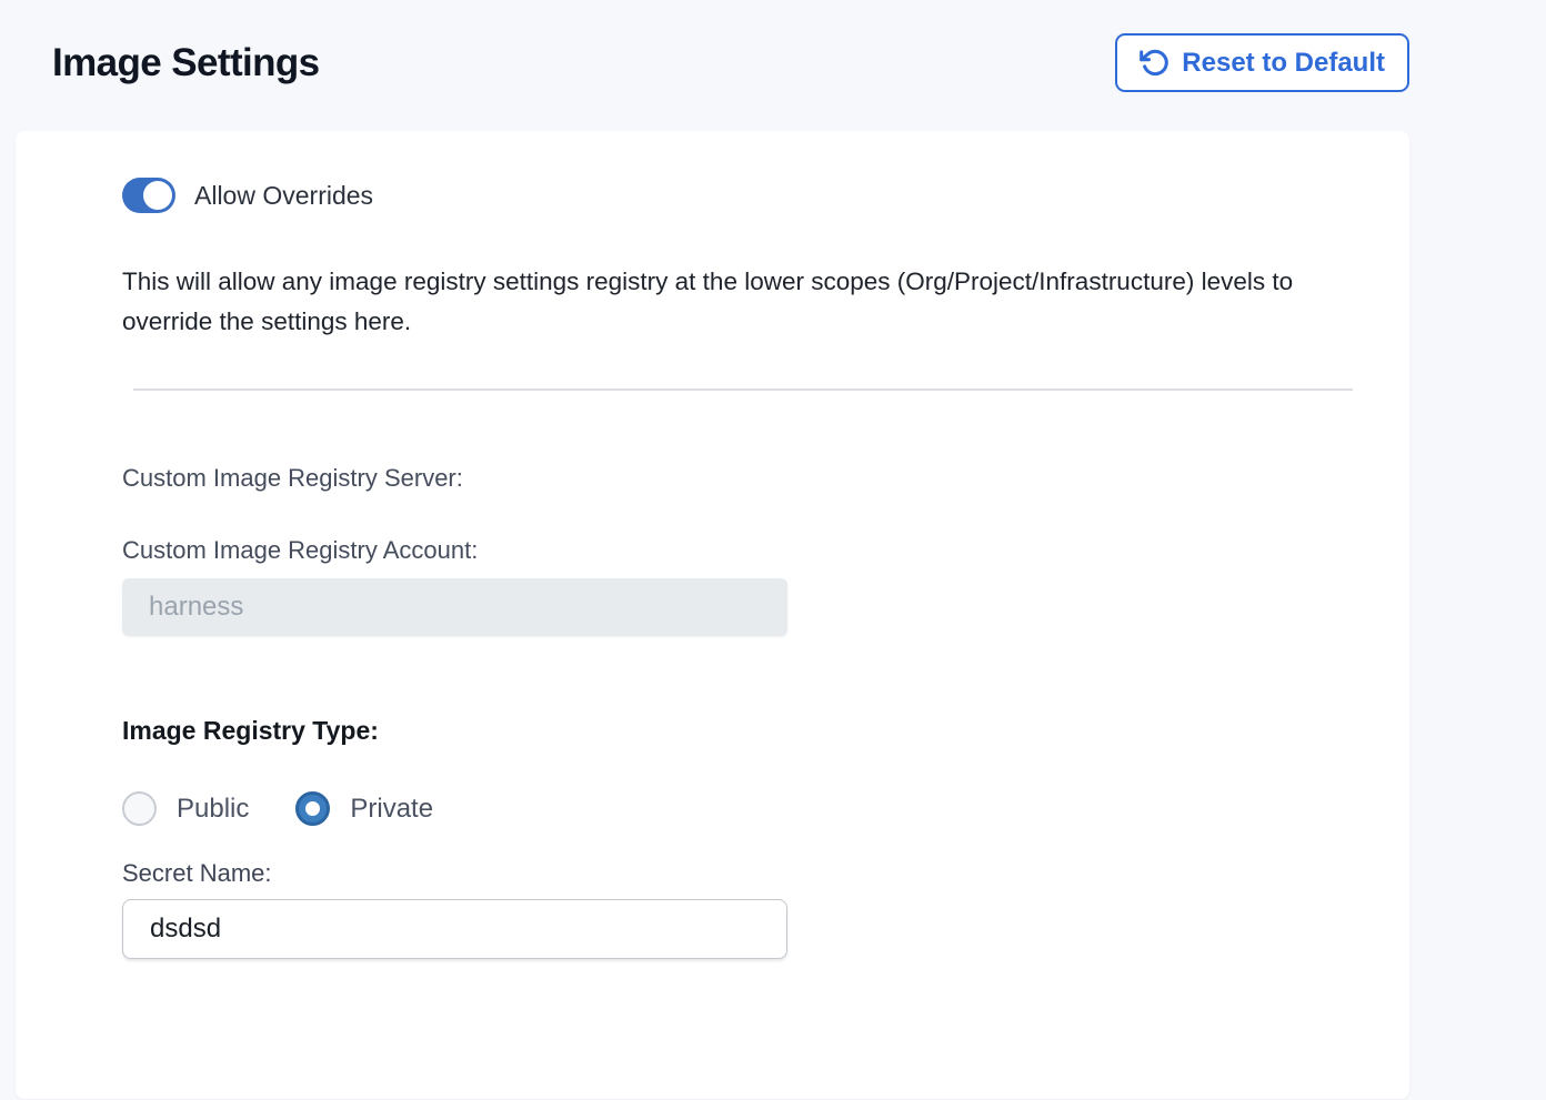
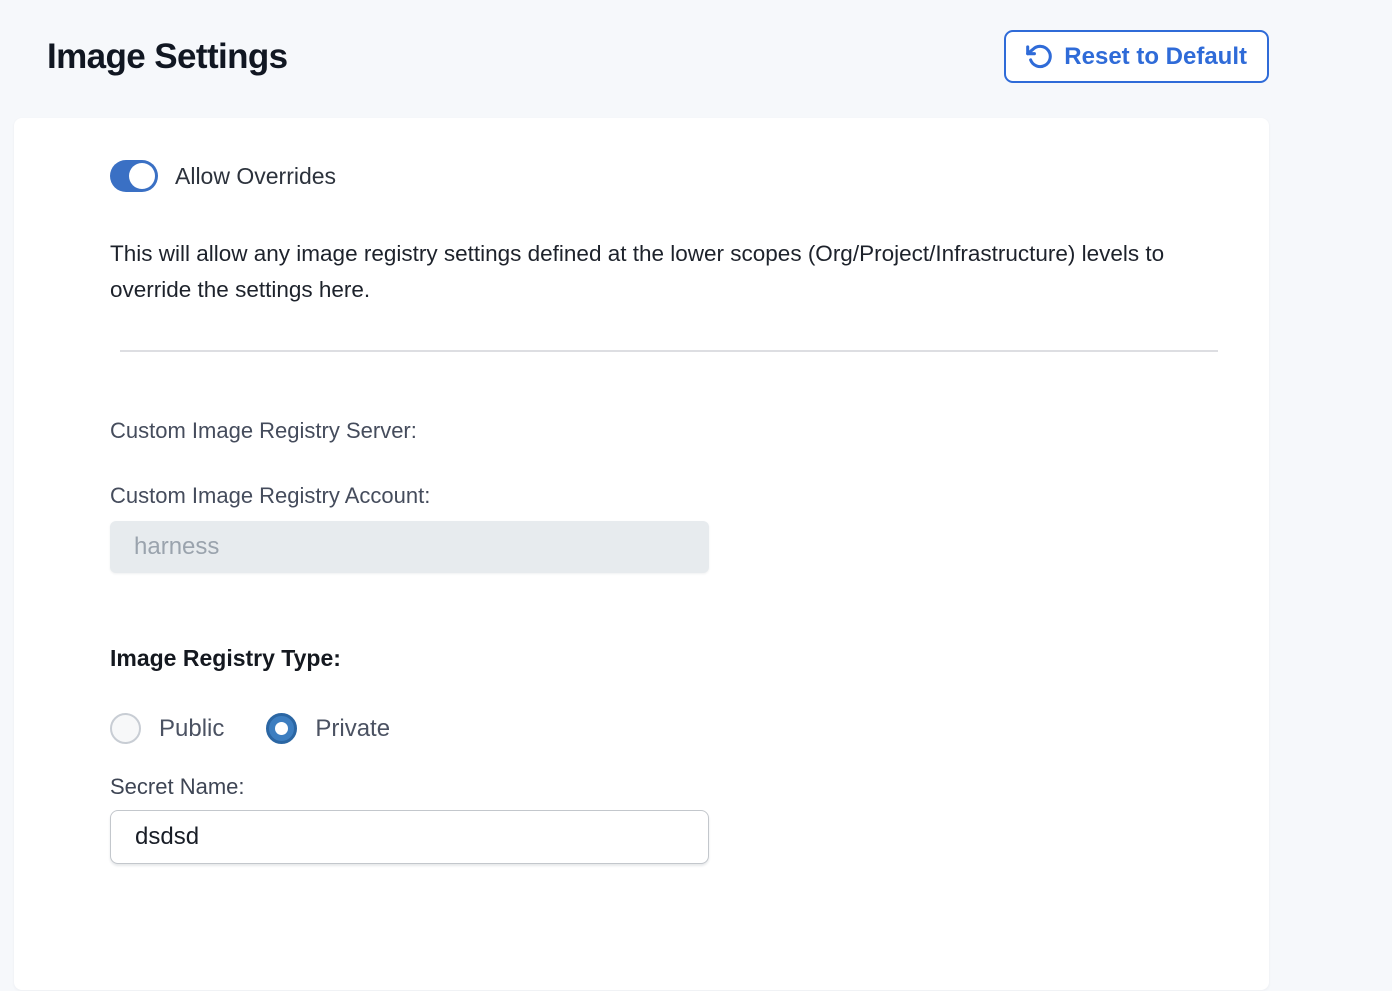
  Image Settings
  Reset to Default
  Allow Overrides
- This will allow any image registry settings registry at the lower scopes (Org/Project/Infrastructure) levels to override the settings here.
+ This will allow any image registry settings defined at the lower scopes (Org/Project/Infrastructure) levels to override the settings here.
  Custom Image Registry Server:
  Custom Image Registry Account:
  harness
  Image Registry Type:
  Public
  Private
  Secret Name:
  dsdsd
